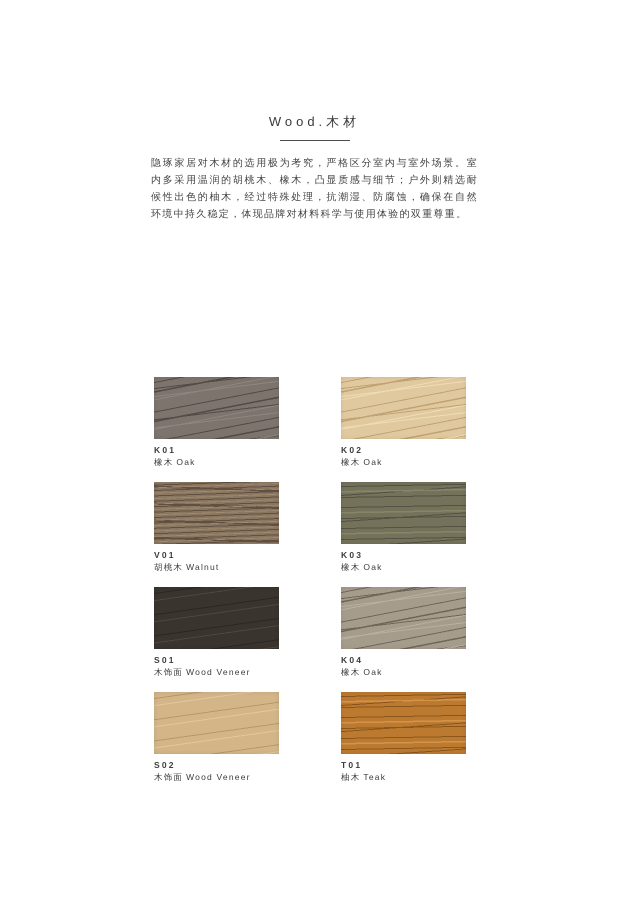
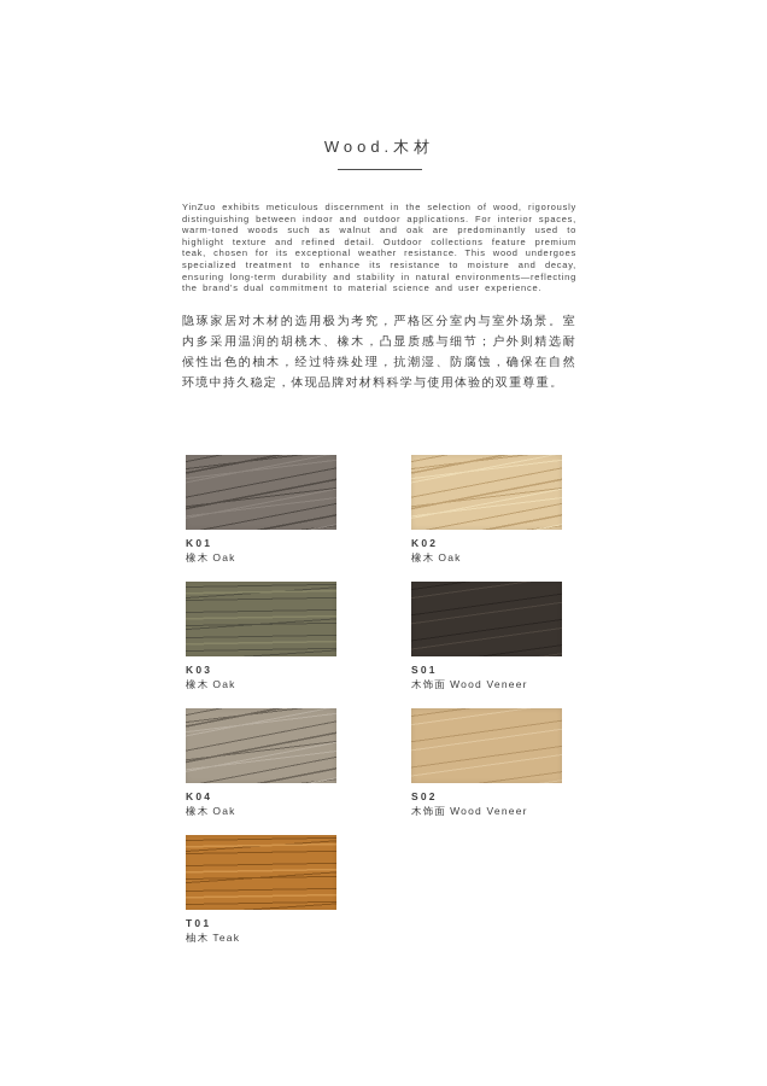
  Wood.木材
+ YinZuo exhibits meticulous discernment in the selection of wood, rigorously distinguishing between indoor and outdoor applications. For interior spaces, warm-toned woods such as walnut and oak are predominantly used to highlight texture and refined detail. Outdoor collections feature premium teak, chosen for its exceptional weather resistance. This wood undergoes specialized treatment to enhance its resistance to moisture and decay, ensuring long-term durability and stability in natural environments—reflecting the brand's dual commitment to material science and user experience.
  隐琢家居对木材的选用极为考究，严格区分室内与室外场景。室内多采用温润的胡桃木、橡木，凸显质感与细节；户外则精选耐候性出色的柚木，经过特殊处理，抗潮湿、防腐蚀，确保在自然环境中持久稳定，体现品牌对材料科学与使用体验的双重尊重。
  K01
  橡木 Oak
  K02
  橡木 Oak
- V01
- 胡桃木 Walnut
  K03
  橡木 Oak
  S01
  木饰面 Wood Veneer
  K04
  橡木 Oak
  S02
  木饰面 Wood Veneer
  T01
  柚木 Teak
